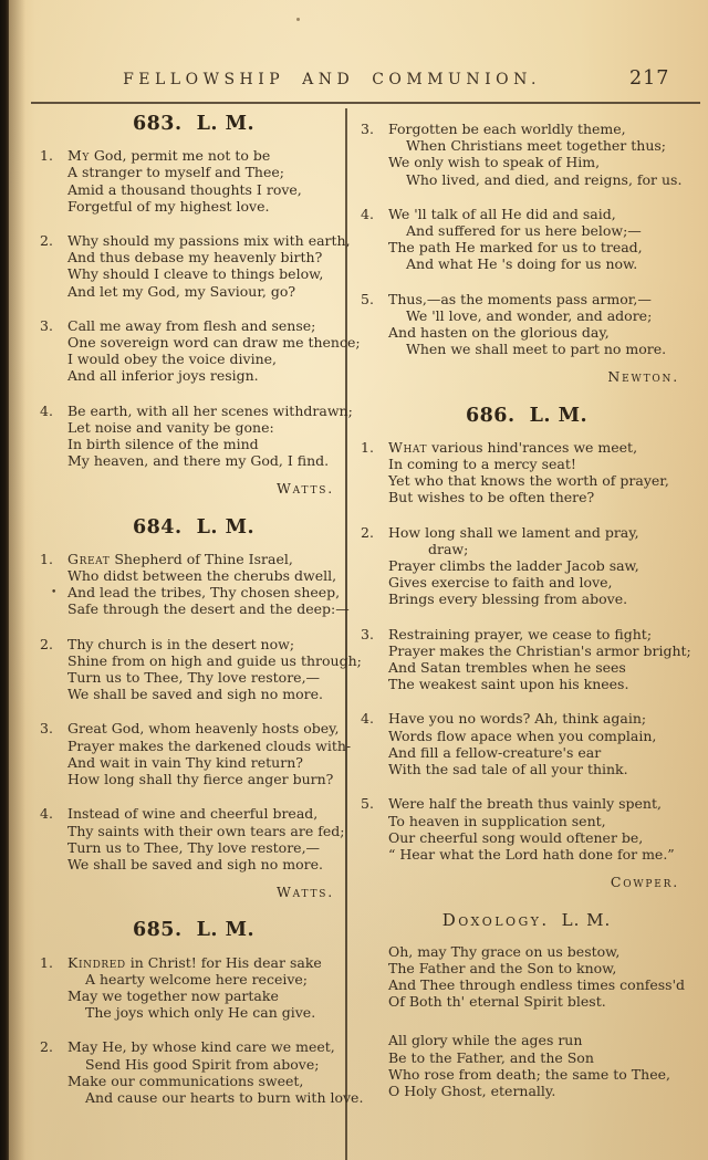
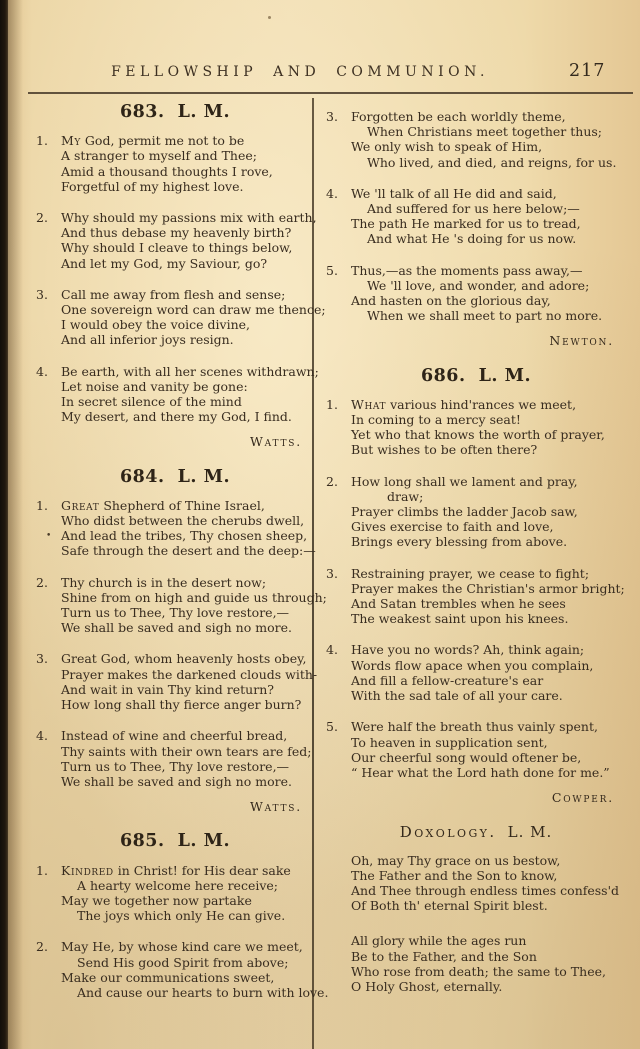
  FELLOWSHIP AND COMMUNION.
  217
  683. L. M.
  1.
  My God, permit me not to be
  A stranger to myself and Thee;
  Amid a thousand thoughts I rove,
  Forgetful of my highest love.
  2.
  Why should my passions mix with earth,
  And thus debase my heavenly birth?
  Why should I cleave to things below,
  And let my God, my Saviour, go?
  3.
  Call me away from flesh and sense;
  One sovereign word can draw me thence;
  I would obey the voice divine,
  And all inferior joys resign.
  4.
  Be earth, with all her scenes withdrawn;
  Let noise and vanity be gone:
- In birth silence of the mind
+ In secret silence of the mind
- My heaven, and there my God, I find.
+ My desert, and there my God, I find.
  Watts.
  684. L. M.
  1.
  Great Shepherd of Thine Israel,
  Who didst between the cherubs dwell,
  •
  And lead the tribes, Thy chosen sheep,
  Safe through the desert and the deep:—
  2.
  Thy church is in the desert now;
  Shine from on high and guide us through;
  Turn us to Thee, Thy love restore,—
  We shall be saved and sigh no more.
  3.
  Great God, whom heavenly hosts obey,
  Prayer makes the darkened clouds with-
  And wait in vain Thy kind return?
  How long shall thy fierce anger burn?
  4.
  Instead of wine and cheerful bread,
  Thy saints with their own tears are fed;
  Turn us to Thee, Thy love restore,—
  We shall be saved and sigh no more.
  Watts.
  685. L. M.
  1.
  Kindred in Christ! for His dear sake
  A hearty welcome here receive;
  May we together now partake
  The joys which only He can give.
  2.
  May He, by whose kind care we meet,
  Send His good Spirit from above;
  Make our communications sweet,
  And cause our hearts to burn with love.
  3.
  Forgotten be each worldly theme,
  When Christians meet together thus;
  We only wish to speak of Him,
  Who lived, and died, and reigns, for us.
  4.
  We 'll talk of all He did and said,
  And suffered for us here below;—
  The path He marked for us to tread,
  And what He 's doing for us now.
  5.
- Thus,—as the moments pass armor,—
+ Thus,—as the moments pass away,—
  We 'll love, and wonder, and adore;
  And hasten on the glorious day,
  When we shall meet to part no more.
  Newton.
  686. L. M.
  1.
  What various hind'rances we meet,
  In coming to a mercy seat!
  Yet who that knows the worth of prayer,
  But wishes to be often there?
  2.
  How long shall we lament and pray,
  draw;
  Prayer climbs the ladder Jacob saw,
  Gives exercise to faith and love,
  Brings every blessing from above.
  3.
  Restraining prayer, we cease to fight;
  Prayer makes the Christian's armor bright;
  And Satan trembles when he sees
  The weakest saint upon his knees.
  4.
  Have you no words? Ah, think again;
  Words flow apace when you complain,
  And fill a fellow-creature's ear
- With the sad tale of all your think.
+ With the sad tale of all your care.
  5.
  Were half the breath thus vainly spent,
  To heaven in supplication sent,
  Our cheerful song would oftener be,
  “ Hear what the Lord hath done for me.”
  Cowper.
  Doxology. L. M.
  Oh, may Thy grace on us bestow,
  The Father and the Son to know,
  And Thee through endless times confess'd
  Of Both th' eternal Spirit blest.
  All glory while the ages run
  Be to the Father, and the Son
  Who rose from death; the same to Thee,
  O Holy Ghost, eternally.
